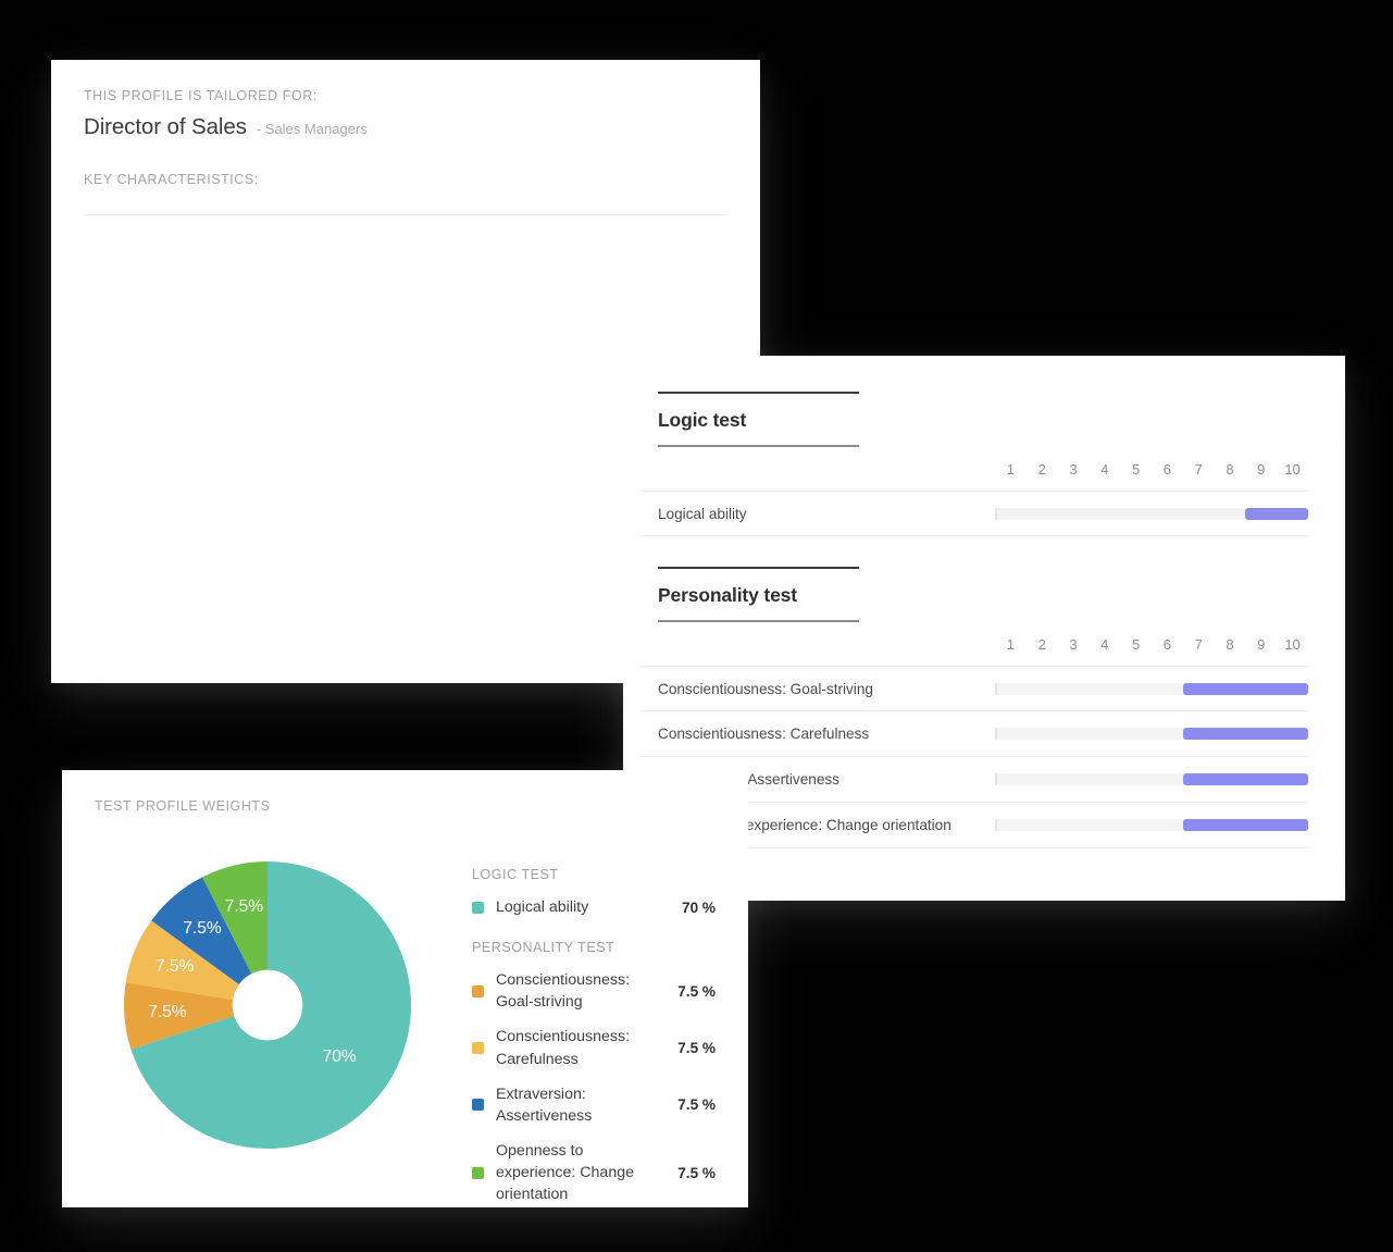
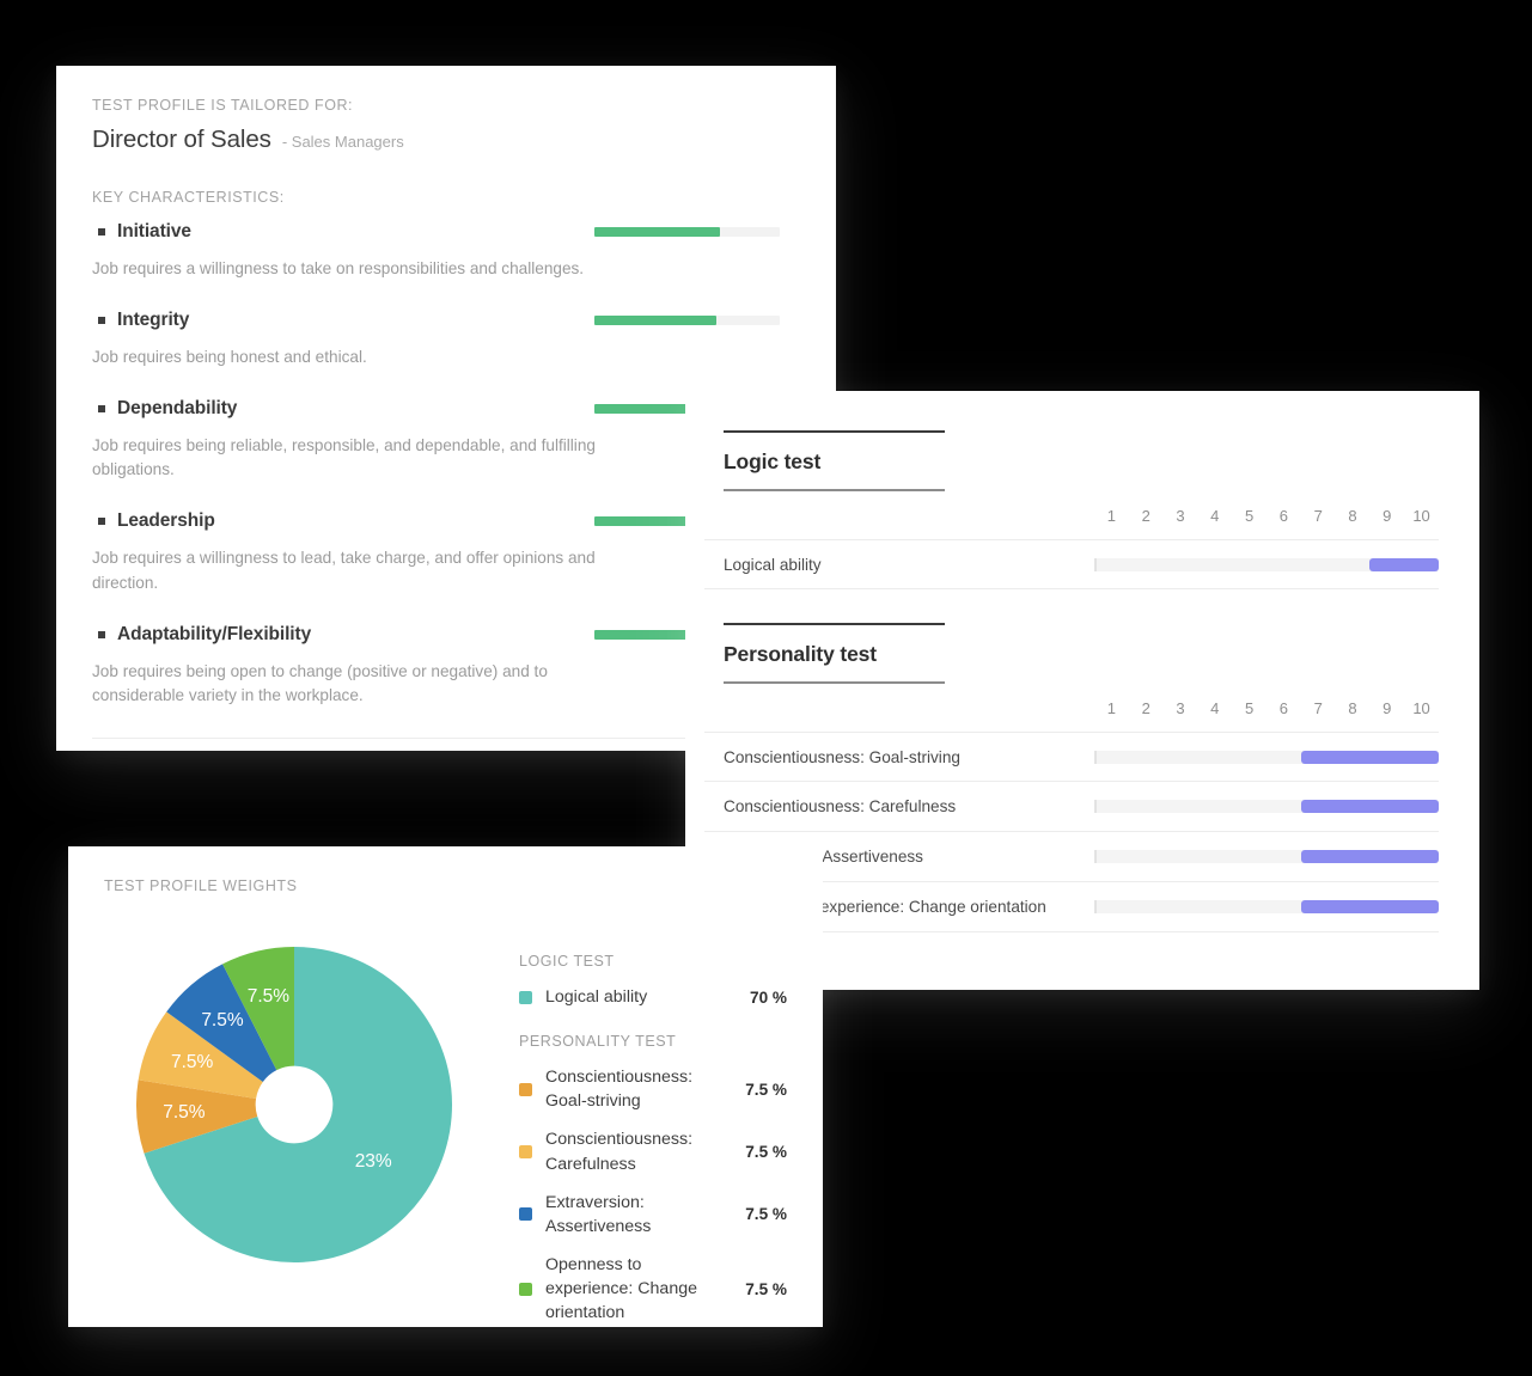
- THIS PROFILE IS TAILORED FOR:
+ TEST PROFILE IS TAILORED FOR:
  Director of Sales
  - Sales Managers
  KEY CHARACTERISTICS:
+ Initiative
+ Job requires a willingness to take on responsibilities and challenges.
+ Integrity
+ Job requires being honest and ethical.
+ Dependability
+ Job requires being reliable, responsible, and dependable, and fulfilling obligations.
+ Leadership
+ Job requires a willingness to lead, take charge, and offer opinions and direction.
+ Adaptability/Flexibility
+ Job requires being open to change (positive or negative) and to considerable variety in the workplace.
  Logic test
  1
  2
  3
  4
  5
  6
  7
  8
  9
  10
  Logical ability
  Personality test
  1
  2
  3
  4
  5
  6
  7
  8
  9
  10
  Conscientiousness: Goal-striving
  Conscientiousness: Carefulness
  experience: Change orientation
  TEST PROFILE WEIGHTS
- 70%
+ 23%
  7.5%
  7.5%
  7.5%
  7.5%
  LOGIC TEST
  Logical ability
  70 %
  PERSONALITY TEST
  Conscientiousness: Goal-striving
  7.5 %
  Conscientiousness: Carefulness
  7.5 %
  Extraversion: Assertiveness
  7.5 %
  Openness to experience: Change orientation
  7.5 %
